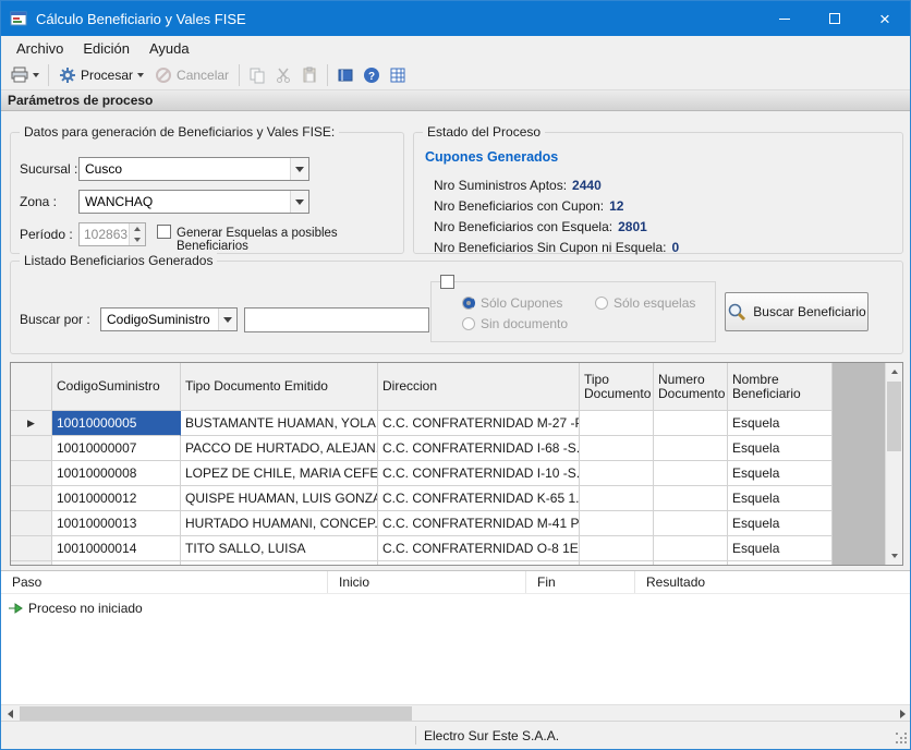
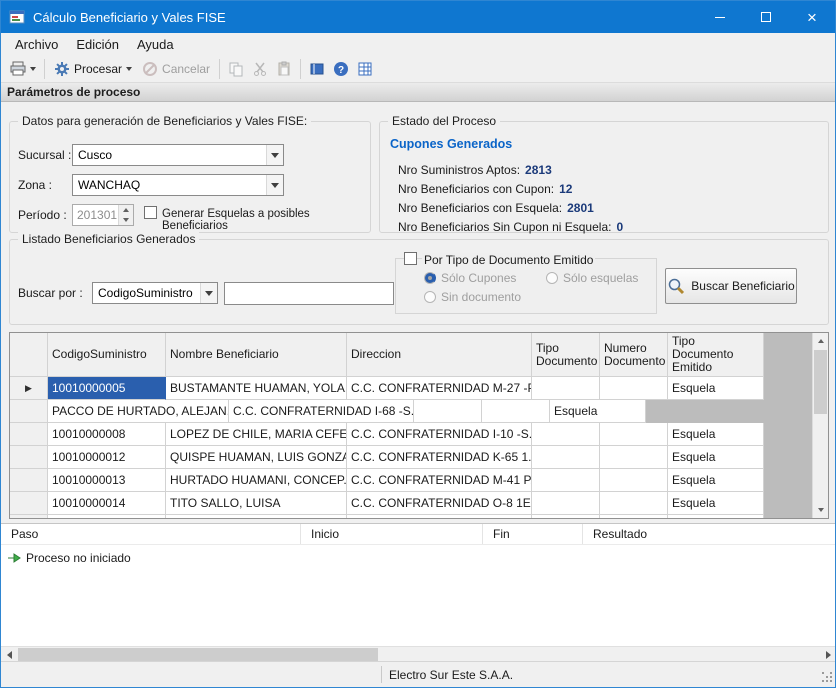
  Cálculo Beneficiario y Vales FISE
  ×
  Archivo
  Edición
  Ayuda
  Procesar
  Cancelar
  ?
  Parámetros de proceso
  Datos para generación de Beneficiarios y Vales FISE:
  Sucursal :
  Cusco
  Zona :
  WANCHAQ
  Período :
- 102863
+ 201301
  Generar Esquelas a posibles Beneficiarios
  Estado del Proceso
  Cupones Generados
- Nro Suministros Aptos: 2440
+ Nro Suministros Aptos: 2813
  Nro Beneficiarios con Cupon: 12
  Nro Beneficiarios con Esquela: 2801
  Nro Beneficiarios Sin Cupon ni Esquela: 0
  Listado Beneficiarios Generados
  Buscar por :
  CodigoSuministro
+ Por Tipo de Documento Emitido
  Sólo Cupones
  Sólo esquelas
  Sin documento
  Buscar Beneficiario
  CodigoSuministro
- Tipo Documento Emitido
+ Nombre Beneficiario
  Direccion
  Tipo Documento
  Numero Documento
- Nombre Beneficiario
+ Tipo Documento Emitido
  ▶
  10010000005
  BUSTAMANTE HUAMAN, YOLA
  C.C. CONFRATERNIDAD M-27 -P
  Esquela
- 10010000007
  PACCO DE HURTADO, ALEJAN
  C.C. CONFRATERNIDAD I-68 -S.
  Esquela
  10010000008
  LOPEZ DE CHILE, MARIA CEFE
  C.C. CONFRATERNIDAD I-10 -S.
  Esquela
  10010000012
  QUISPE HUAMAN, LUIS GONZ
  C.C. CONFRATERNIDAD K-65 1.
  Esquela
  10010000013
  HURTADO HUAMANI, CONCEP.
  C.C. CONFRATERNIDAD M-41 P
  Esquela
  10010000014
  TITO SALLO, LUISA
  C.C. CONFRATERNIDAD O-8 1E
  Esquela
  Paso
  Inicio
  Fin
  Resultado
  Proceso no iniciado
  Electro Sur Este S.A.A.
